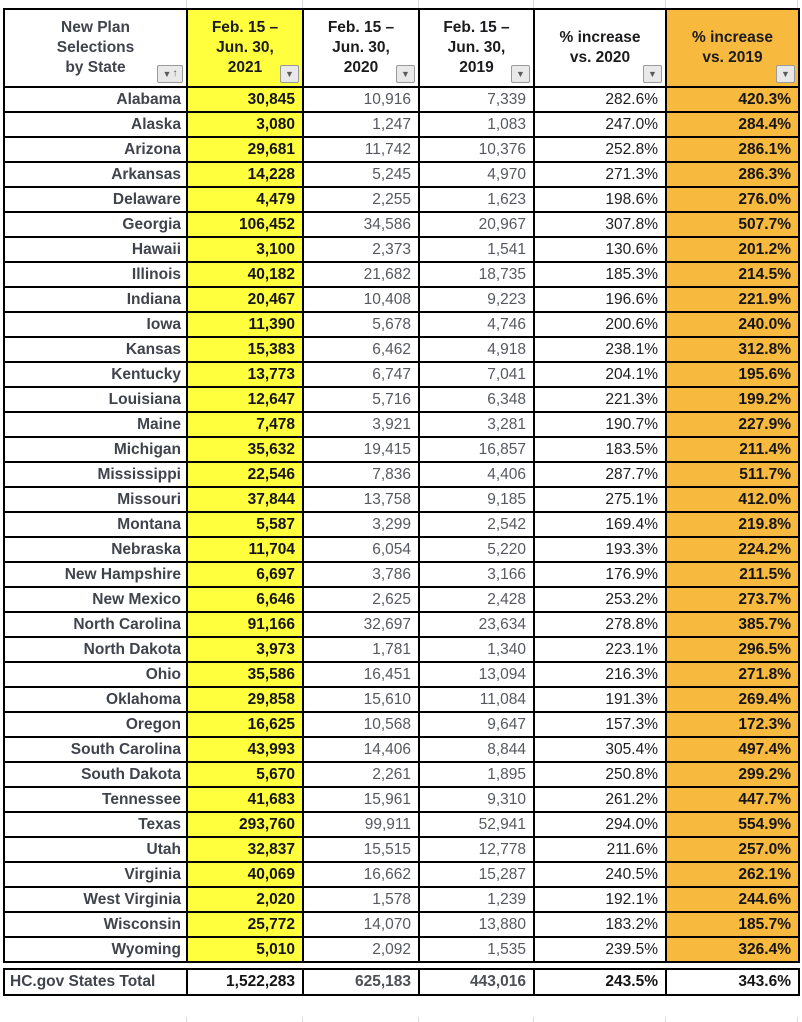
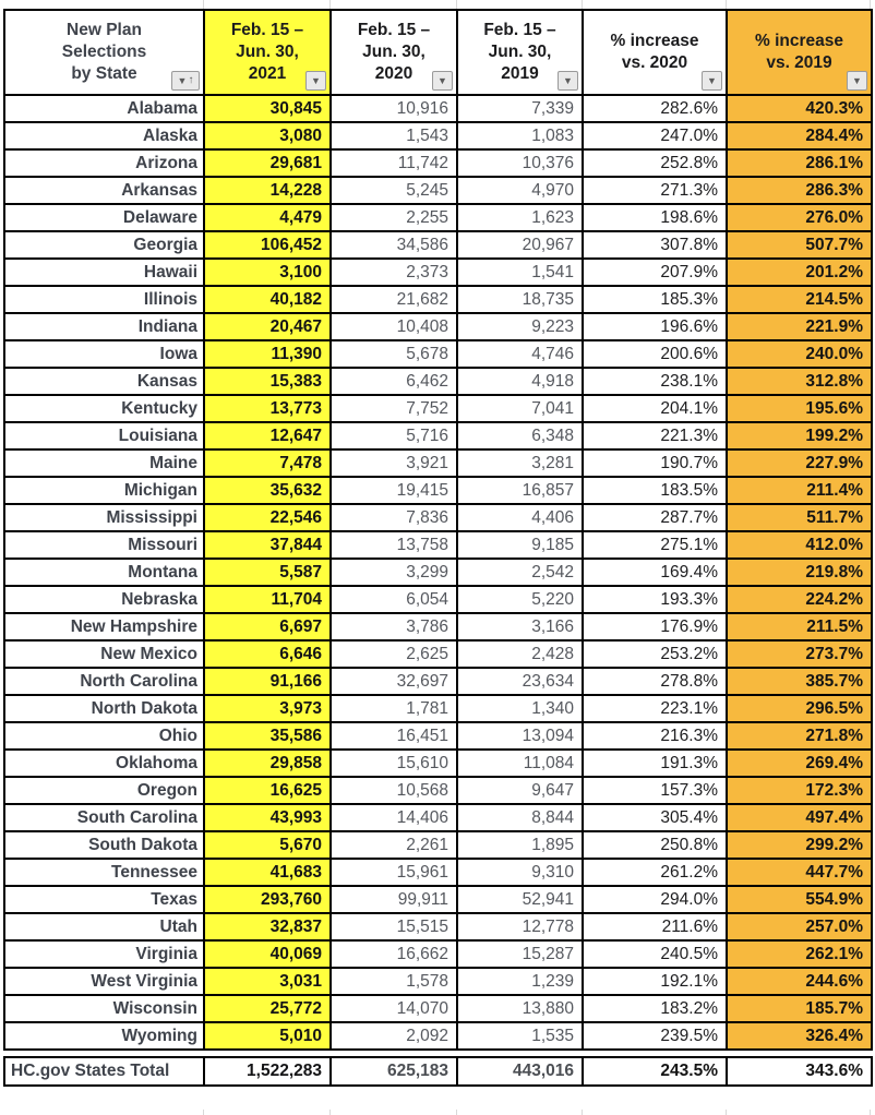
  New Plan Selections by State ▼↑	Feb. 15 – Jun. 30, 2021 ▼	Feb. 15 – Jun. 30, 2020 ▼	Feb. 15 – Jun. 30, 2019 ▼	% increase vs. 2020 ▼	% increase vs. 2019 ▼
  Alabama	30,845	10,916	7,339	282.6%	420.3%
- Alaska	3,080	1,247	1,083	247.0%	284.4%
+ Alaska	3,080	1,543	1,083	247.0%	284.4%
  Arizona	29,681	11,742	10,376	252.8%	286.1%
  Arkansas	14,228	5,245	4,970	271.3%	286.3%
  Delaware	4,479	2,255	1,623	198.6%	276.0%
  Georgia	106,452	34,586	20,967	307.8%	507.7%
- Hawaii	3,100	2,373	1,541	130.6%	201.2%
+ Hawaii	3,100	2,373	1,541	207.9%	201.2%
  Illinois	40,182	21,682	18,735	185.3%	214.5%
  Indiana	20,467	10,408	9,223	196.6%	221.9%
  Iowa	11,390	5,678	4,746	200.6%	240.0%
  Kansas	15,383	6,462	4,918	238.1%	312.8%
- Kentucky	13,773	6,747	7,041	204.1%	195.6%
+ Kentucky	13,773	7,752	7,041	204.1%	195.6%
  Louisiana	12,647	5,716	6,348	221.3%	199.2%
  Maine	7,478	3,921	3,281	190.7%	227.9%
  Michigan	35,632	19,415	16,857	183.5%	211.4%
  Mississippi	22,546	7,836	4,406	287.7%	511.7%
  Missouri	37,844	13,758	9,185	275.1%	412.0%
  Montana	5,587	3,299	2,542	169.4%	219.8%
  Nebraska	11,704	6,054	5,220	193.3%	224.2%
  New Hampshire	6,697	3,786	3,166	176.9%	211.5%
  New Mexico	6,646	2,625	2,428	253.2%	273.7%
  North Carolina	91,166	32,697	23,634	278.8%	385.7%
  North Dakota	3,973	1,781	1,340	223.1%	296.5%
  Ohio	35,586	16,451	13,094	216.3%	271.8%
  Oklahoma	29,858	15,610	11,084	191.3%	269.4%
  Oregon	16,625	10,568	9,647	157.3%	172.3%
  South Carolina	43,993	14,406	8,844	305.4%	497.4%
  South Dakota	5,670	2,261	1,895	250.8%	299.2%
  Tennessee	41,683	15,961	9,310	261.2%	447.7%
  Texas	293,760	99,911	52,941	294.0%	554.9%
  Utah	32,837	15,515	12,778	211.6%	257.0%
  Virginia	40,069	16,662	15,287	240.5%	262.1%
- West Virginia	2,020	1,578	1,239	192.1%	244.6%
+ West Virginia	3,031	1,578	1,239	192.1%	244.6%
  Wisconsin	25,772	14,070	13,880	183.2%	185.7%
  Wyoming	5,010	2,092	1,535	239.5%	326.4%
  HC.gov States Total	1,522,283	625,183	443,016	243.5%	343.6%
